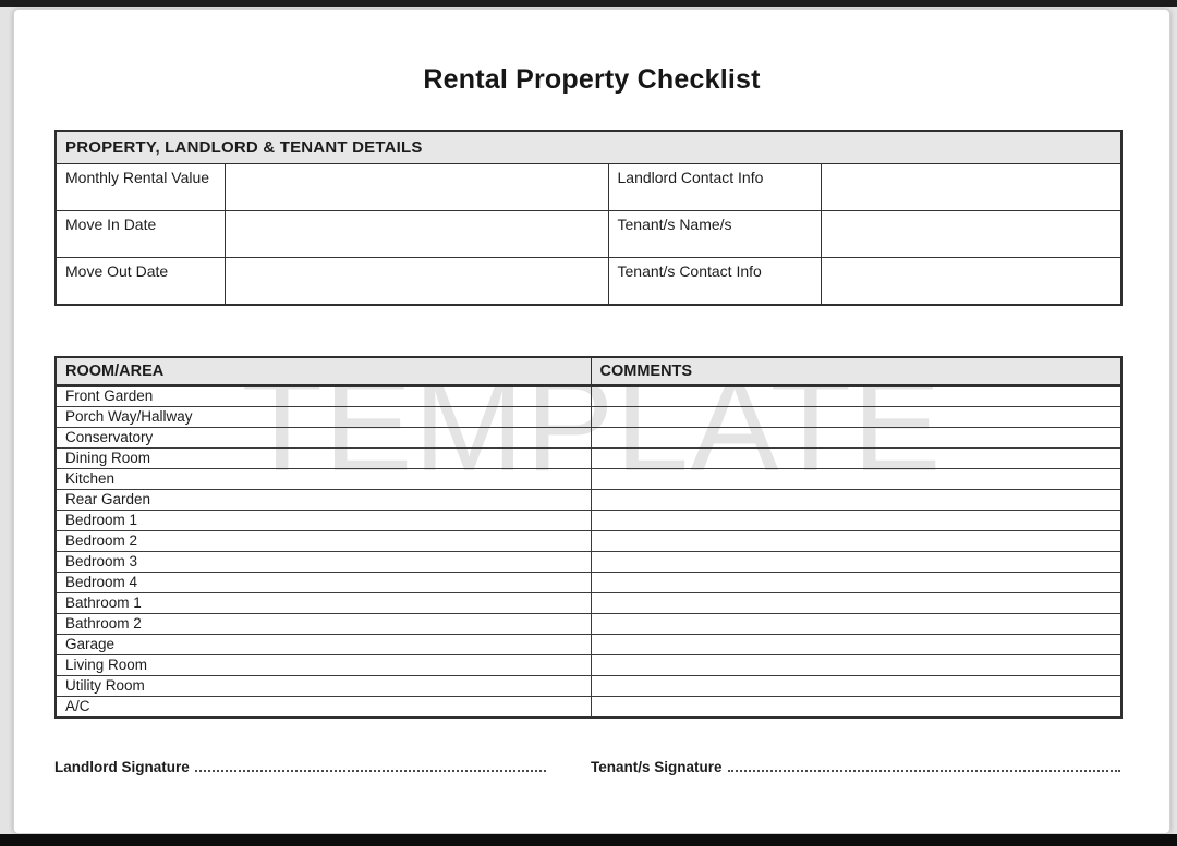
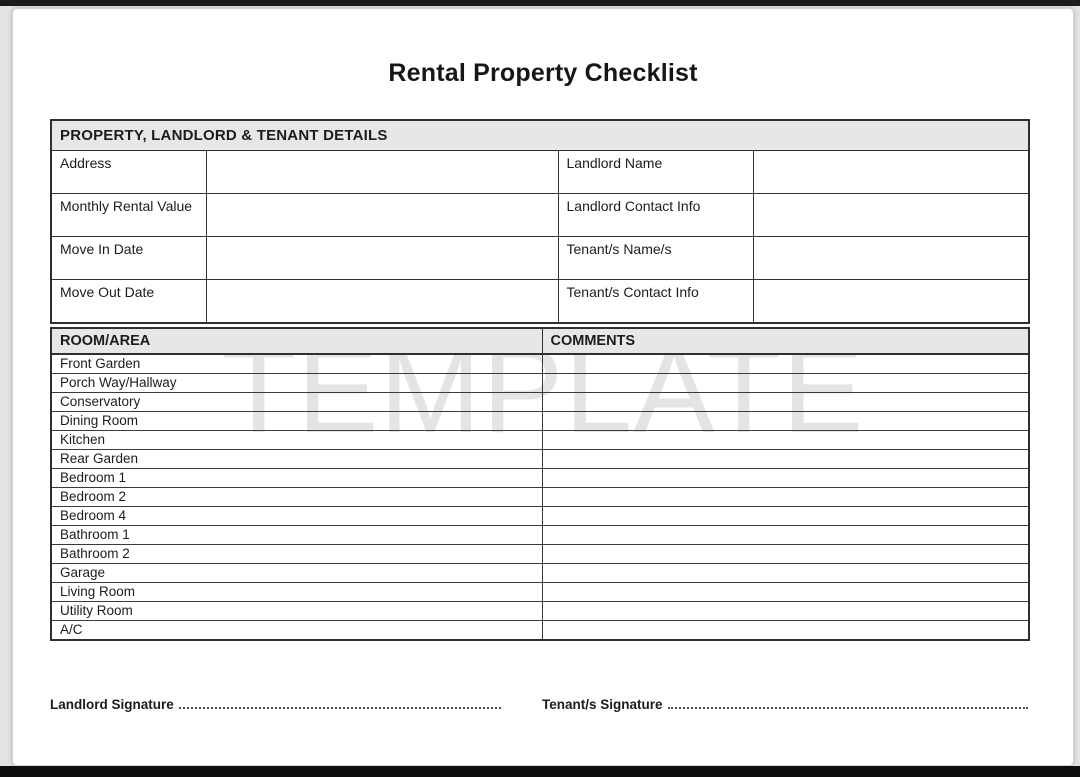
  TEMPLATE
  Rental Property Checklist
  PROPERTY, LANDLORD & TENANT DETAILS
+ Address		Landlord Name
  Monthly Rental Value		Landlord Contact Info
  Move In Date		Tenant/s Name/s
  Move Out Date		Tenant/s Contact Info
  ROOM/AREA	COMMENTS
  Front Garden
  Porch Way/Hallway
  Conservatory
  Dining Room
  Kitchen
  Rear Garden
  Bedroom 1
  Bedroom 2
- Bedroom 3
  Bedroom 4
  Bathroom 1
  Bathroom 2
  Garage
  Living Room
  Utility Room
  A/C
  Landlord Signature
  Tenant/s Signature
